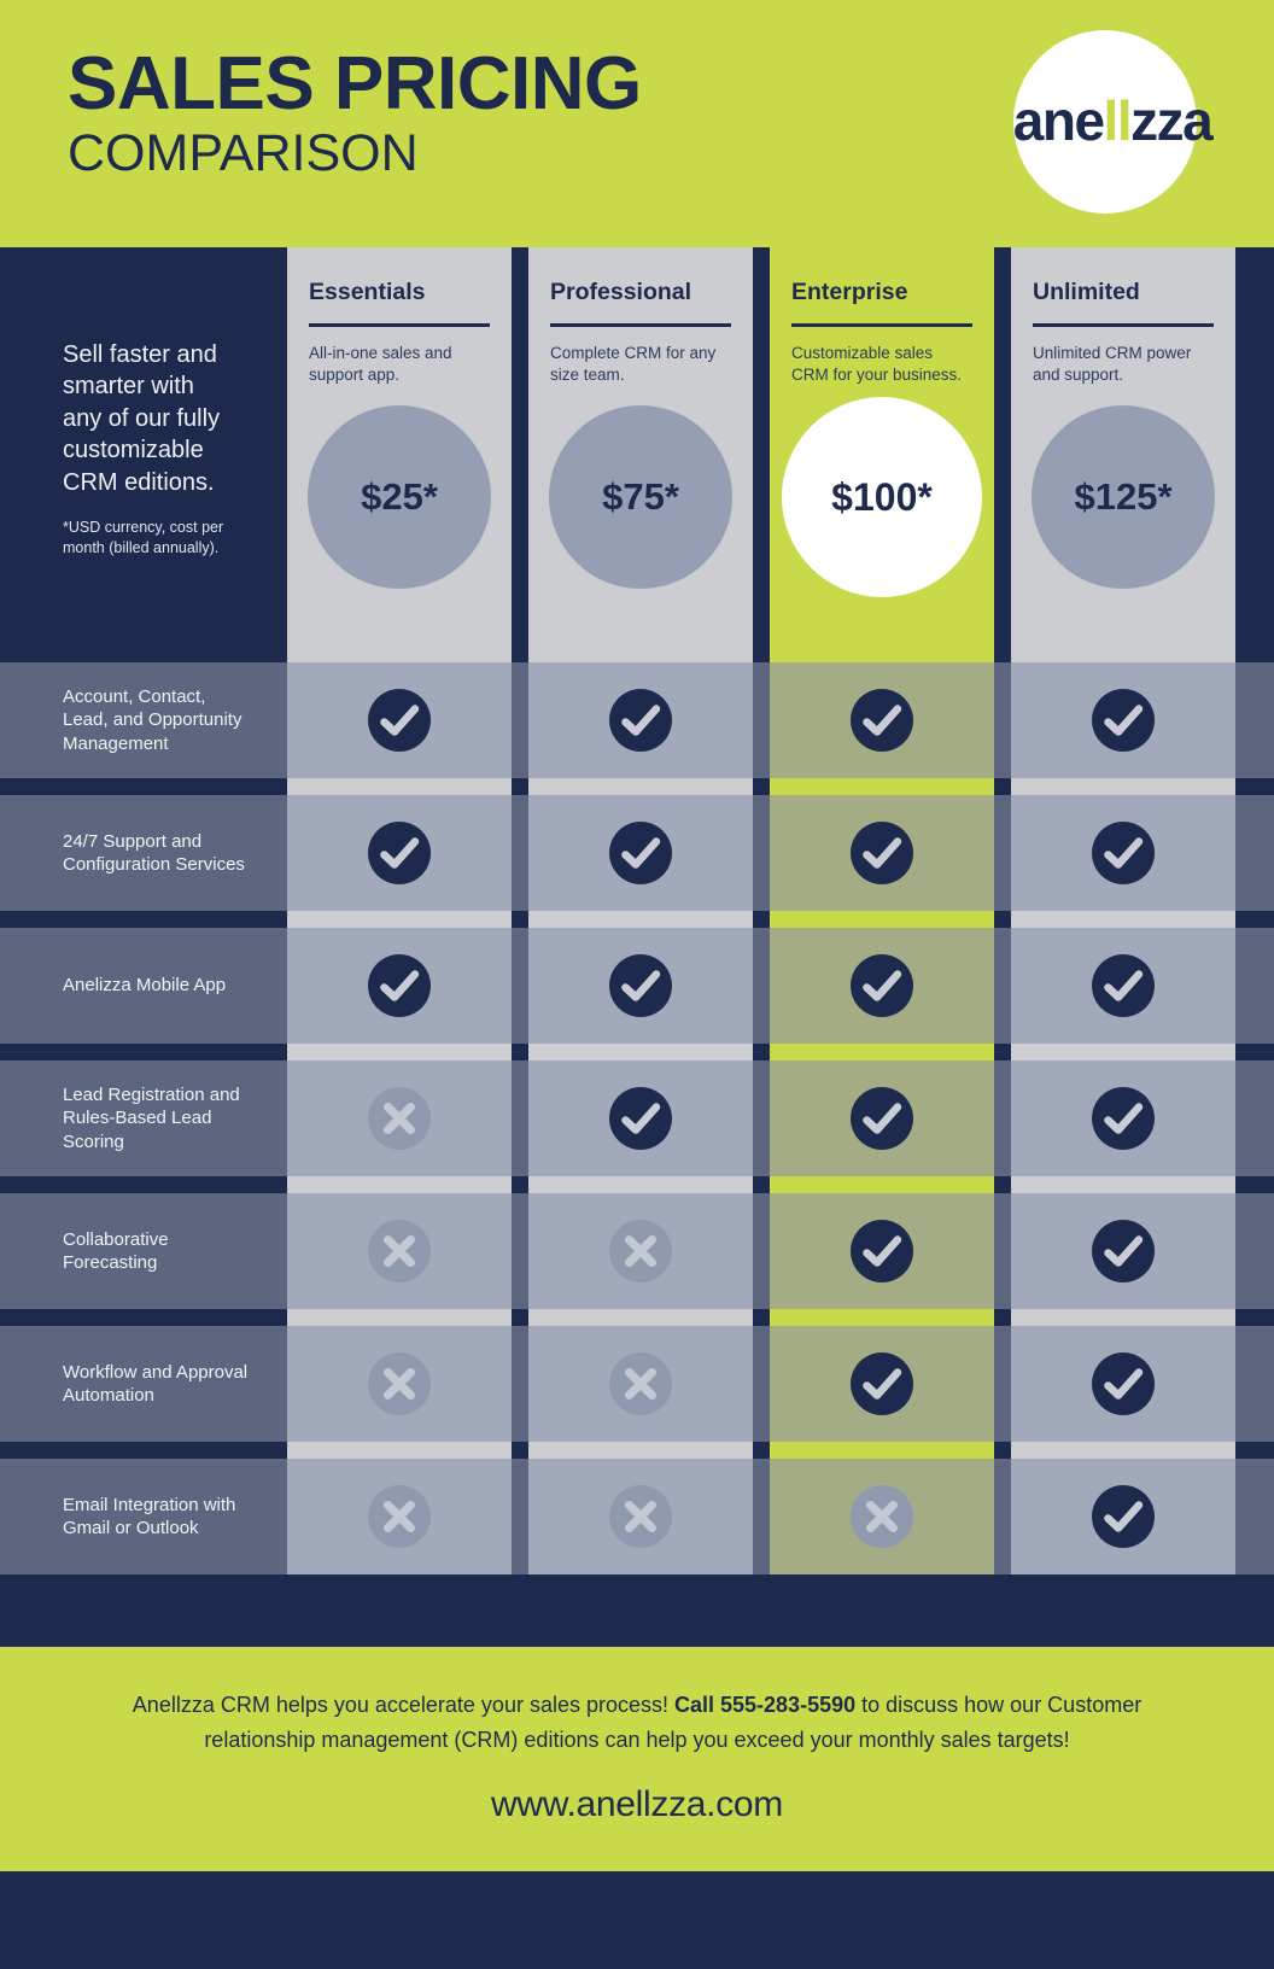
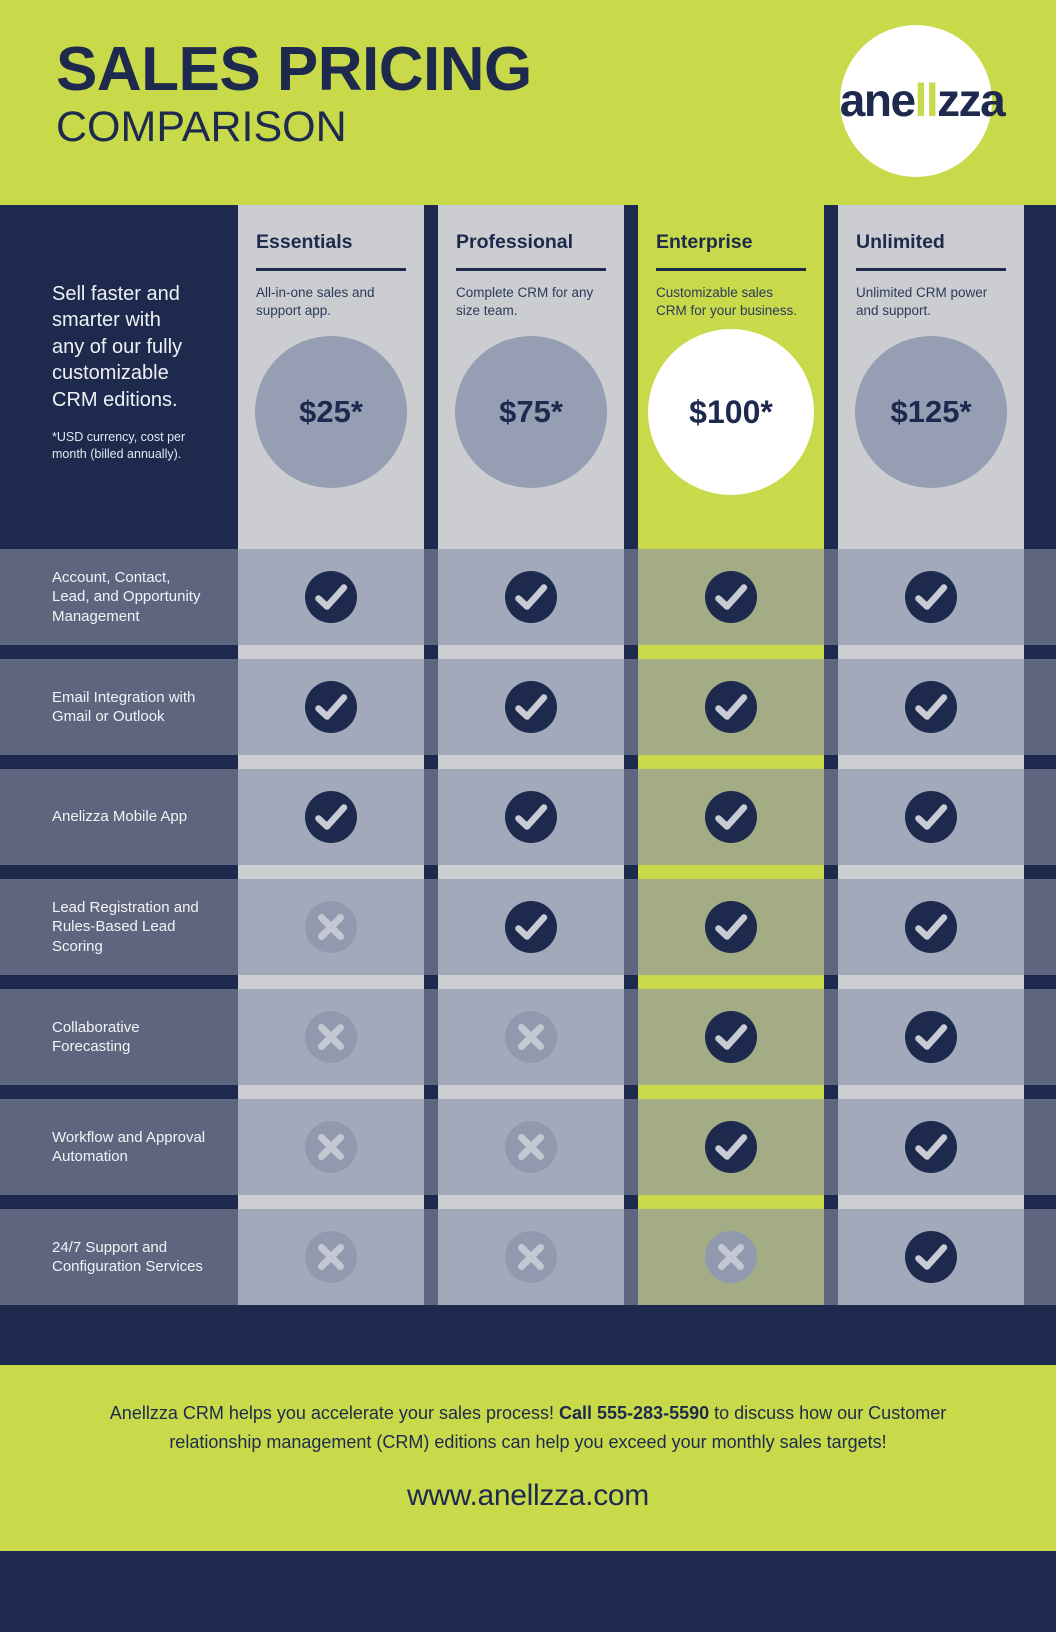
  SALES PRICING
  COMPARISON
  anellzza
  Sell faster and smarter with any of our fully customizable CRM editions.
  *USD currency, cost per month (billed annually).
  Essentials
  All-in-one sales and support app.
  $25*
  Professional
  Complete CRM for any size team.
  $75*
  Enterprise
  Customizable sales CRM for your business.
  $100*
  Unlimited
  Unlimited CRM power and support.
  $125*
  Account, Contact, Lead, and Opportunity Management
- 24/7 Support and Configuration Services
+ Email Integration with Gmail or Outlook
  Anelizza Mobile App
  Lead Registration and Rules-Based Lead Scoring
  Collaborative Forecasting
  Workflow and Approval Automation
- Email Integration with Gmail or Outlook
+ 24/7 Support and Configuration Services
  Anellzza CRM helps you accelerate your sales process! Call 555-283-5590 to discuss how our Customer relationship management (CRM) editions can help you exceed your monthly sales targets!
  www.anellzza.com
